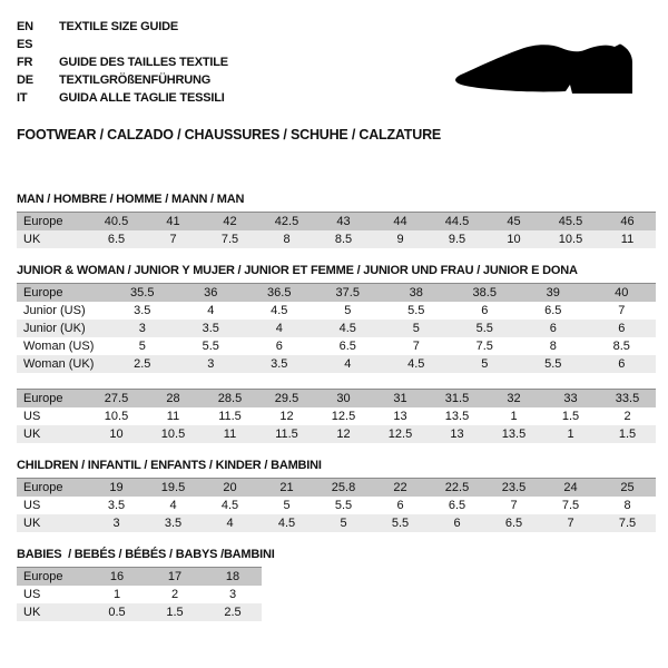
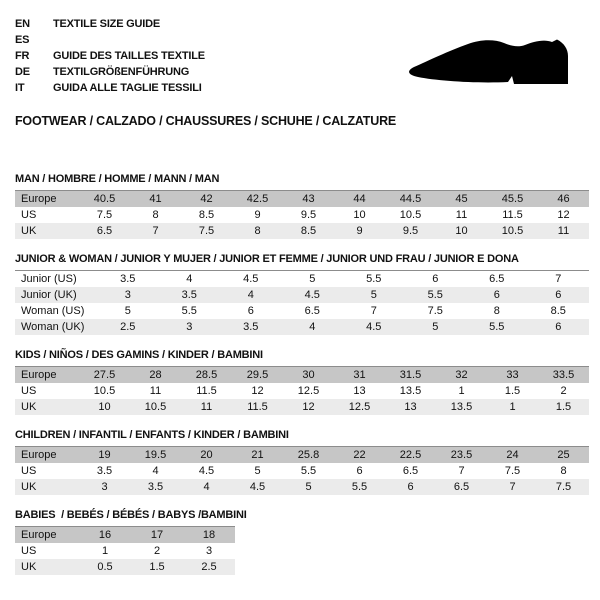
  EN
  TEXTILE SIZE GUIDE
  ES
  FR
  GUIDE DES TAILLES TEXTILE
  DE
  TEXTILGRÖßENFÜHRUNG
  IT
  GUIDA ALLE TAGLIE TESSILI
  FOOTWEAR / CALZADO / CHAUSSURES / SCHUHE / CALZATURE
  MAN / HOMBRE / HOMME / MANN / MAN
  Europe	40.5	41	42	42.5	43	44	44.5	45	45.5	46
+ US	7.5	8	8.5	9	9.5	10	10.5	11	11.5	12
  UK	6.5	7	7.5	8	8.5	9	9.5	10	10.5	11
  JUNIOR & WOMAN / JUNIOR Y MUJER / JUNIOR ET FEMME / JUNIOR UND FRAU / JUNIOR E DONA
- Europe	35.5	36	36.5	37.5	38	38.5	39	40
  Junior (US)	3.5	4	4.5	5	5.5	6	6.5	7
  Junior (UK)	3	3.5	4	4.5	5	5.5	6	6
  Woman (US)	5	5.5	6	6.5	7	7.5	8	8.5
  Woman (UK)	2.5	3	3.5	4	4.5	5	5.5	6
+ KIDS / NIÑOS / DES GAMINS / KINDER / BAMBINI
  Europe	27.5	28	28.5	29.5	30	31	31.5	32	33	33.5
  US	10.5	11	11.5	12	12.5	13	13.5	1	1.5	2
  UK	10	10.5	11	11.5	12	12.5	13	13.5	1	1.5
  CHILDREN / INFANTIL / ENFANTS / KINDER / BAMBINI
  Europe	19	19.5	20	21	25.8	22	22.5	23.5	24	25
  US	3.5	4	4.5	5	5.5	6	6.5	7	7.5	8
  UK	3	3.5	4	4.5	5	5.5	6	6.5	7	7.5
  BABIES / BEBÉS / BÉBÉS / BABYS /BAMBINI
  Europe	16	17	18
  US	1	2	3
  UK	0.5	1.5	2.5
